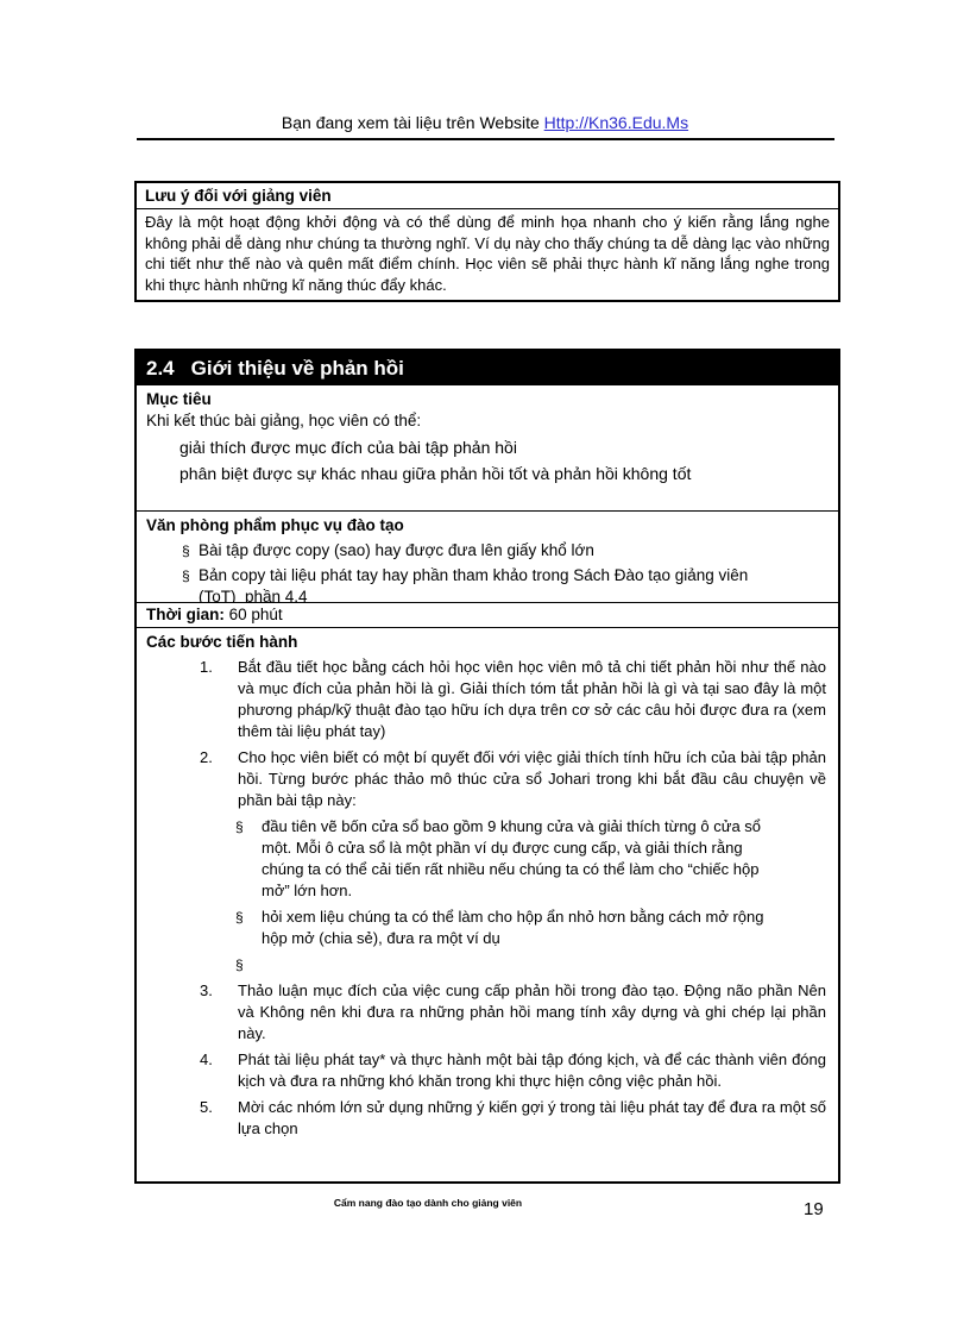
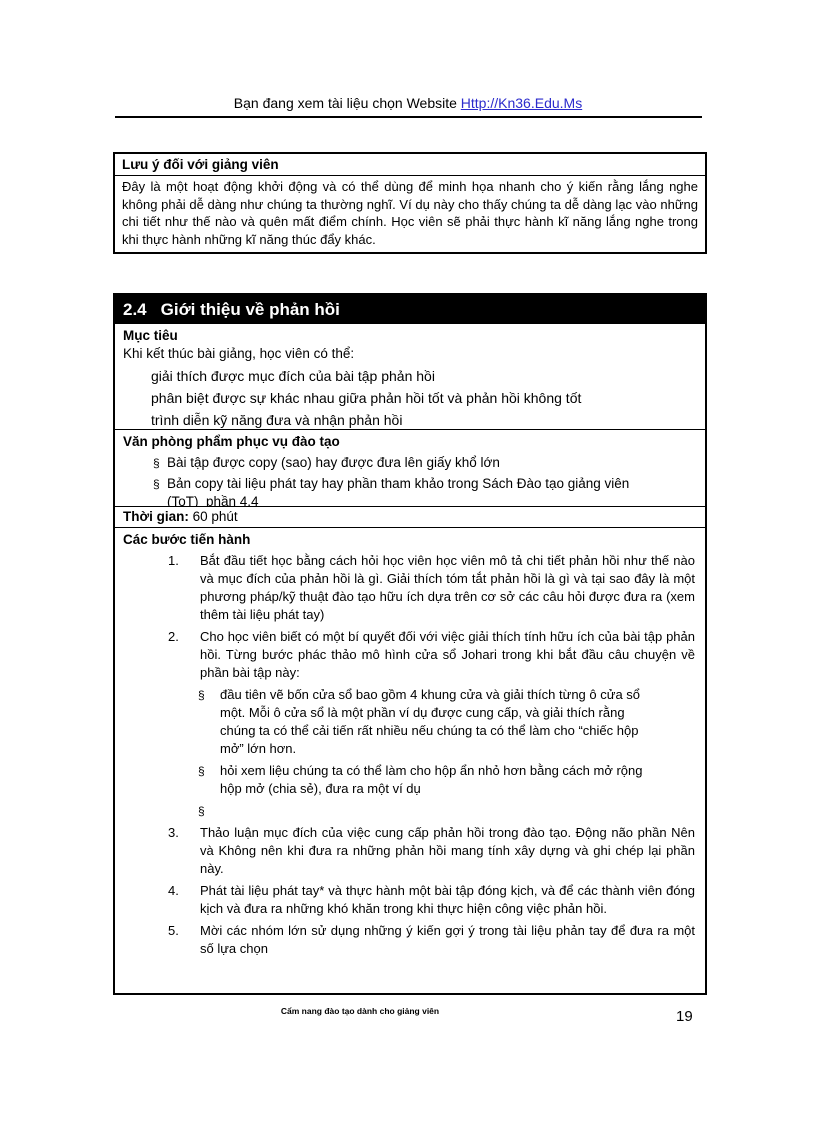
- Bạn đang xem tài liệu trên Website Http://Kn36.Edu.Ms
+ Bạn đang xem tài liệu chọn Website Http://Kn36.Edu.Ms
  Lưu ý đối với giảng viên
  Đây là một hoạt động khởi động và có thể dùng để minh họa nhanh cho ý kiến rằng lắng nghe không phải dễ dàng như chúng ta thường nghĩ. Ví dụ này cho thấy chúng ta dễ dàng lạc vào những chi tiết như thế nào và quên mất điểm chính. Học viên sẽ phải thực hành kĩ năng lắng nghe trong khi thực hành những kĩ năng thúc đẩy khác.
  2.4
  Giới thiệu về phản hồi
  Mục tiêu
  Khi kết thúc bài giảng, học viên có thể:
  giải thích được mục đích của bài tập phản hồi
  phân biệt được sự khác nhau giữa phản hồi tốt và phản hồi không tốt
+ trình diễn kỹ năng đưa và nhận phản hồi
  Văn phòng phẩm phục vụ đào tạo
  §
  Bài tập được copy (sao) hay được đưa lên giấy khổ lớn
  §
  Bản copy tài liệu phát tay hay phần tham khảo trong Sách Đào tạo giảng viên (ToT)_phần 4.4
  Thời gian: 60 phút
  Các bước tiến hành
  1.
  Bắt đầu tiết học bằng cách hỏi học viên học viên mô tả chi tiết phản hồi như thế nào và mục đích của phản hồi là gì. Giải thích tóm tắt phản hồi là gì và tại sao đây là một phương pháp/kỹ thuật đào tạo hữu ích dựa trên cơ sở các câu hỏi được đưa ra (xem thêm tài liệu phát tay)
  2.
- Cho học viên biết có một bí quyết đối với việc giải thích tính hữu ích của bài tập phản hồi. Từng bước phác thảo mô thúc cửa sổ Johari trong khi bắt đầu câu chuyện về phần bài tập này:
+ Cho học viên biết có một bí quyết đối với việc giải thích tính hữu ích của bài tập phản hồi. Từng bước phác thảo mô hình cửa sổ Johari trong khi bắt đầu câu chuyện về phần bài tập này:
  §
- đầu tiên vẽ bốn cửa sổ bao gồm 9 khung cửa và giải thích từng ô cửa sổ một. Mỗi ô cửa sổ là một phần ví dụ được cung cấp, và giải thích rằng chúng ta có thể cải tiến rất nhiều nếu chúng ta có thể làm cho “chiếc hộp mở” lớn hơn.
+ đầu tiên vẽ bốn cửa sổ bao gồm 4 khung cửa và giải thích từng ô cửa sổ một. Mỗi ô cửa sổ là một phần ví dụ được cung cấp, và giải thích rằng chúng ta có thể cải tiến rất nhiều nếu chúng ta có thể làm cho “chiếc hộp mở” lớn hơn.
  §
  hỏi xem liệu chúng ta có thể làm cho hộp ẩn nhỏ hơn bằng cách mở rộng hộp mở (chia sẻ), đưa ra một ví dụ
  §
  3.
  Thảo luận mục đích của việc cung cấp phản hồi trong đào tạo. Động não phần Nên và Không nên khi đưa ra những phản hồi mang tính xây dựng và ghi chép lại phần này.
  4.
  Phát tài liệu phát tay* và thực hành một bài tập đóng kịch, và để các thành viên đóng kịch và đưa ra những khó khăn trong khi thực hiện công việc phản hồi.
  5.
- Mời các nhóm lớn sử dụng những ý kiến gợi ý trong tài liệu phát tay để đưa ra một số lựa chọn
+ Mời các nhóm lớn sử dụng những ý kiến gợi ý trong tài liệu phản tay để đưa ra một số lựa chọn
  Cẩm nang đào tạo dành cho giảng viên
  19
